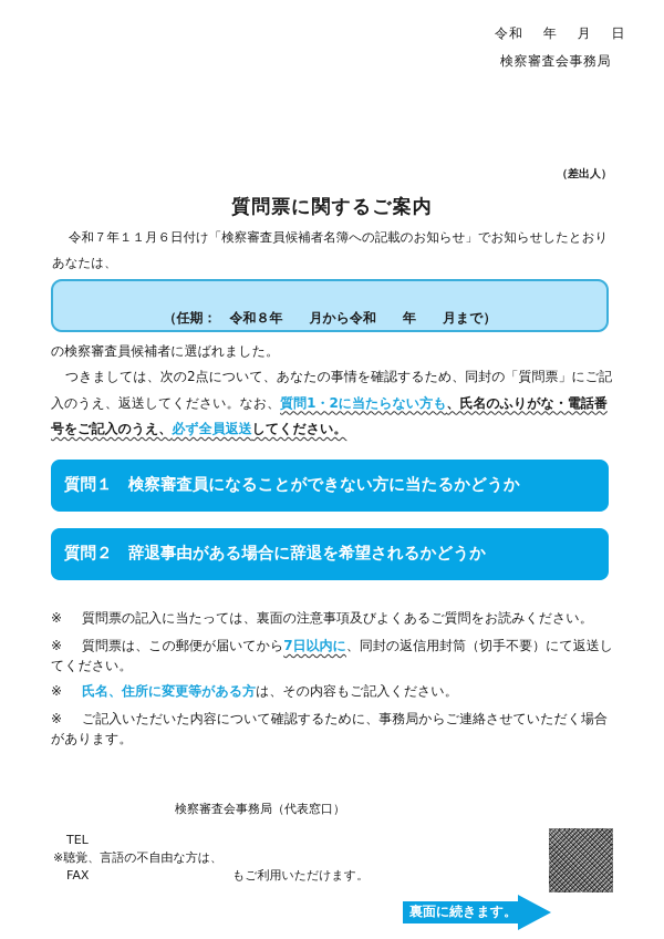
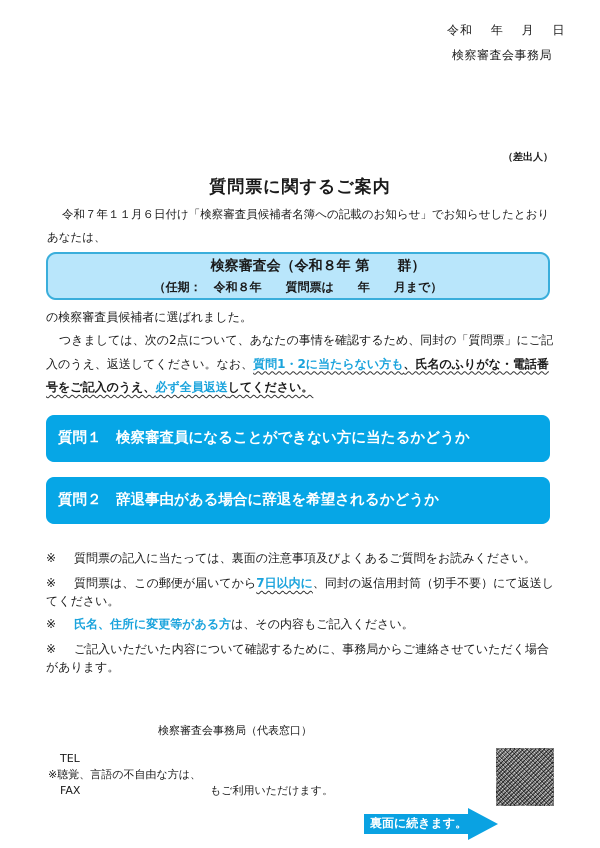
  令和 年 月 日
  検察審査会事務局
  （差出人）
  質問票に関するご案内
  令和７年１１月６日付け「検察審査員候補者名簿への記載のお知らせ」でお知らせしたとおり
  あなたは、
+ 検察審査会（令和８年 第 群）
- （任期： 令和８年 月から令和 年 月まで）
+ （任期： 令和８年 質問票は 年 月まで）
  の検察審査員候補者に選ばれました。
  つきましては、次の2点について、あなたの事情を確認するため、同封の「質問票」にご記入のうえ、返送してください。なお、質問1・2に当たらない方も、氏名のふりがな・電話番号をご記入のうえ、必ず全員返送してください。
  質問１ 検察審査員になることができない方に当たるかどうか
  質問２ 辞退事由がある場合に辞退を希望されるかどうか
  ※ 質問票の記入に当たっては、裏面の注意事項及びよくあるご質問をお読みください。
  ※ 質問票は、この郵便が届いてから7日以内に、同封の返信用封筒（切手不要）にて返送してください。
  ※ 氏名、住所に変更等がある方は、その内容もご記入ください。
  ※ ご記入いただいた内容について確認するために、事務局からご連絡させていただく場合があります。
  検察審査会事務局（代表窓口）
  TEL
  ※聴覚、言語の不自由な方は、
  FAX
  もご利用いただけます。
  裏面に続きます。
